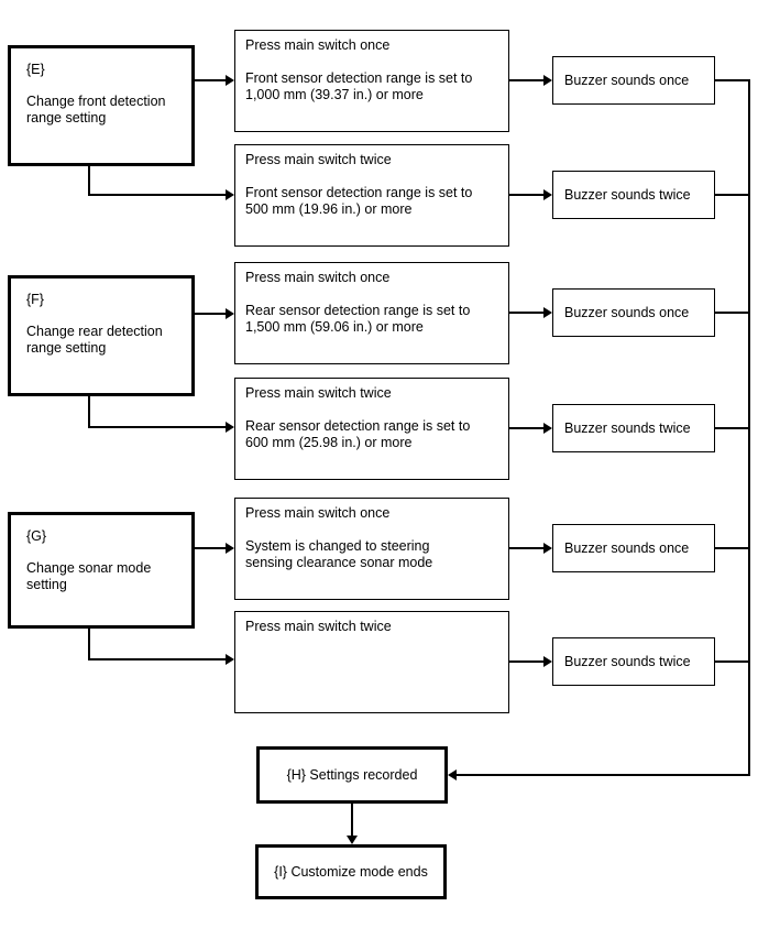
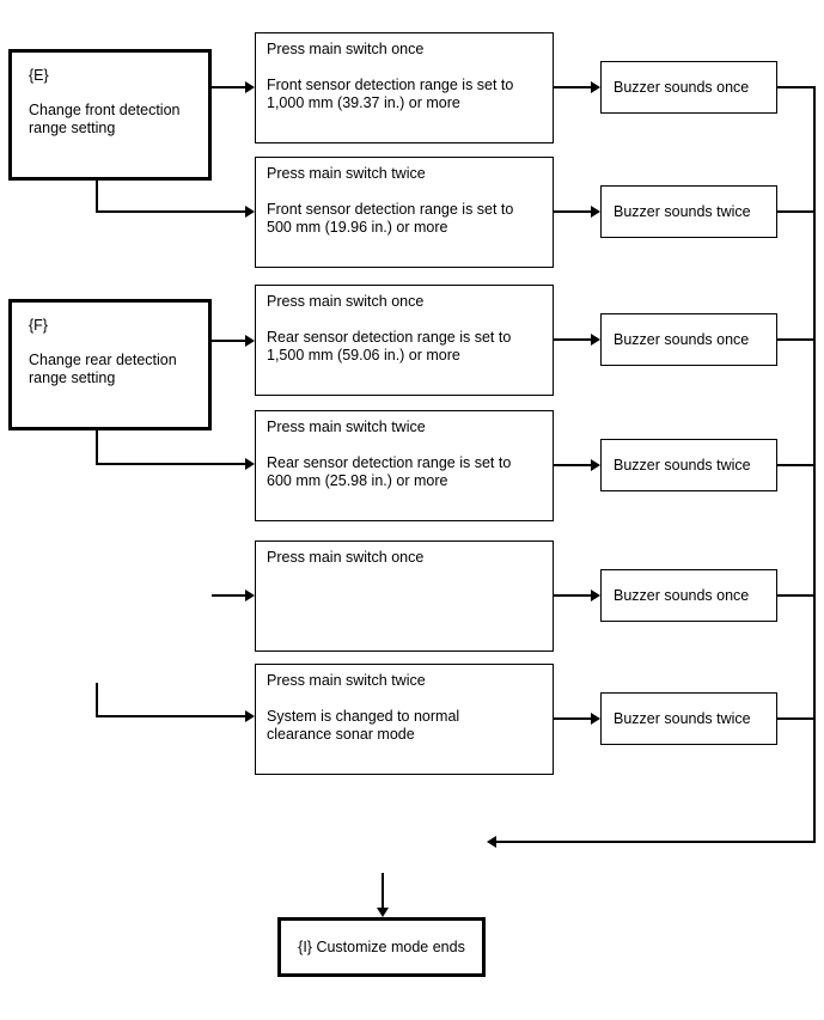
  {E}
  Change front detection
  range setting
  {F}
  Change rear detection
  range setting
- {G}
- Change sonar mode
- setting
  Press main switch once
  Front sensor detection range is set to
  1,000 mm (39.37 in.) or more
  Press main switch twice
  Front sensor detection range is set to
  500 mm (19.96 in.) or more
  Press main switch once
  Rear sensor detection range is set to
  1,500 mm (59.06 in.) or more
  Press main switch twice
  Rear sensor detection range is set to
  600 mm (25.98 in.) or more
  Press main switch once
- System is changed to steering
- sensing clearance sonar mode
  Press main switch twice
+ System is changed to normal
+ clearance sonar mode
  Buzzer sounds once
  Buzzer sounds twice
  Buzzer sounds once
  Buzzer sounds twice
  Buzzer sounds once
  Buzzer sounds twice
- {H} Settings recorded
  {I} Customize mode ends
